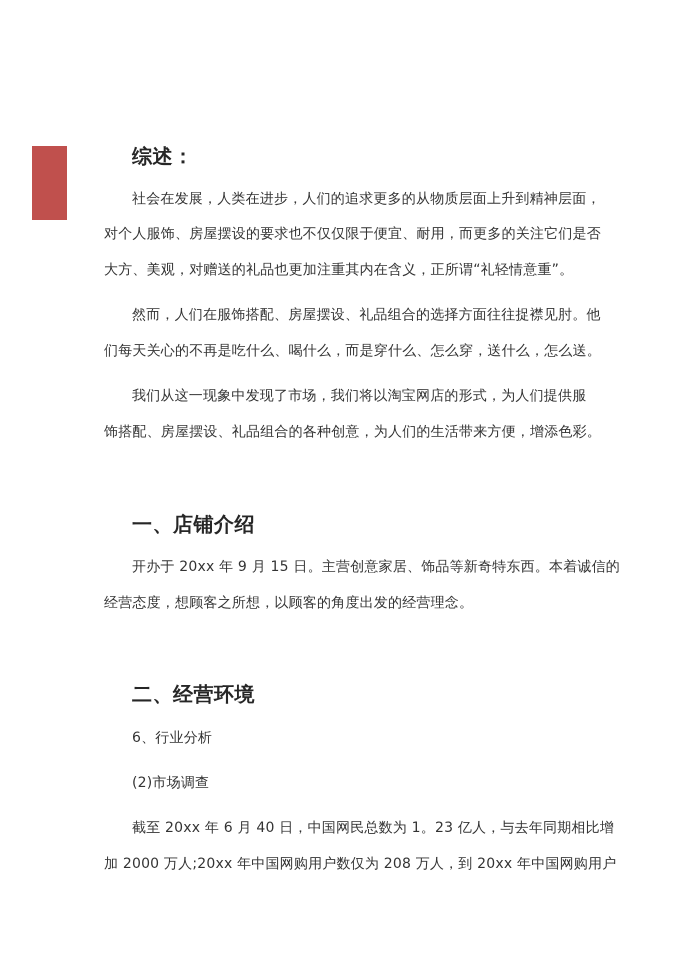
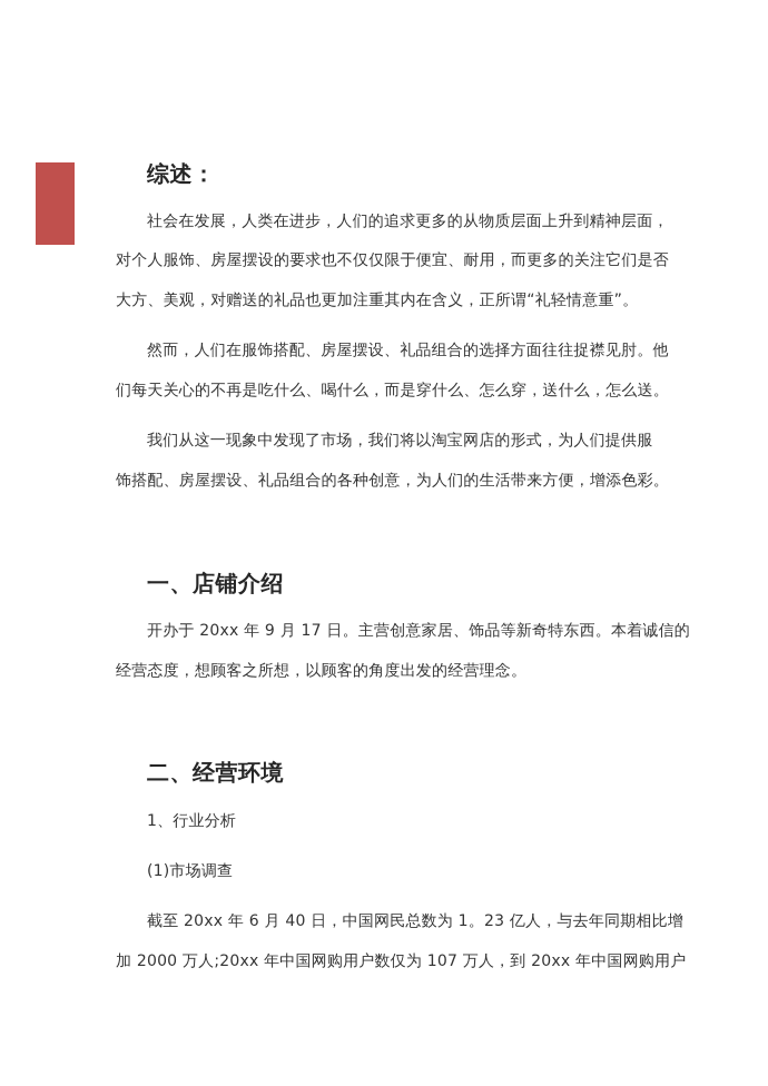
  综述：
  社会在发展，人类在进步，人们的追求更多的从物质层面上升到精神层面，
  对个人服饰、房屋摆设的要求也不仅仅限于便宜、耐用，而更多的关注它们是否
  大方、美观，对赠送的礼品也更加注重其内在含义，正所谓“礼轻情意重”。
  然而，人们在服饰搭配、房屋摆设、礼品组合的选择方面往往捉襟见肘。他
  们每天关心的不再是吃什么、喝什么，而是穿什么、怎么穿，送什么，怎么送。
  我们从这一现象中发现了市场，我们将以淘宝网店的形式，为人们提供服
  饰搭配、房屋摆设、礼品组合的各种创意，为人们的生活带来方便，增添色彩。
  一、店铺介绍
- 开办于 20xx 年 9 月 15 日。主营创意家居、饰品等新奇特东西。本着诚信的
+ 开办于 20xx 年 9 月 17 日。主营创意家居、饰品等新奇特东西。本着诚信的
  经营态度，想顾客之所想，以顾客的角度出发的经营理念。
  二、经营环境
- 6、行业分析
+ 1、行业分析
- (2)市场调查
+ (1)市场调查
  截至 20xx 年 6 月 40 日，中国网民总数为 1。23 亿人，与去年同期相比增
- 加 2000 万人;20xx 年中国网购用户数仅为 208 万人，到 20xx 年中国网购用户
+ 加 2000 万人;20xx 年中国网购用户数仅为 107 万人，到 20xx 年中国网购用户
